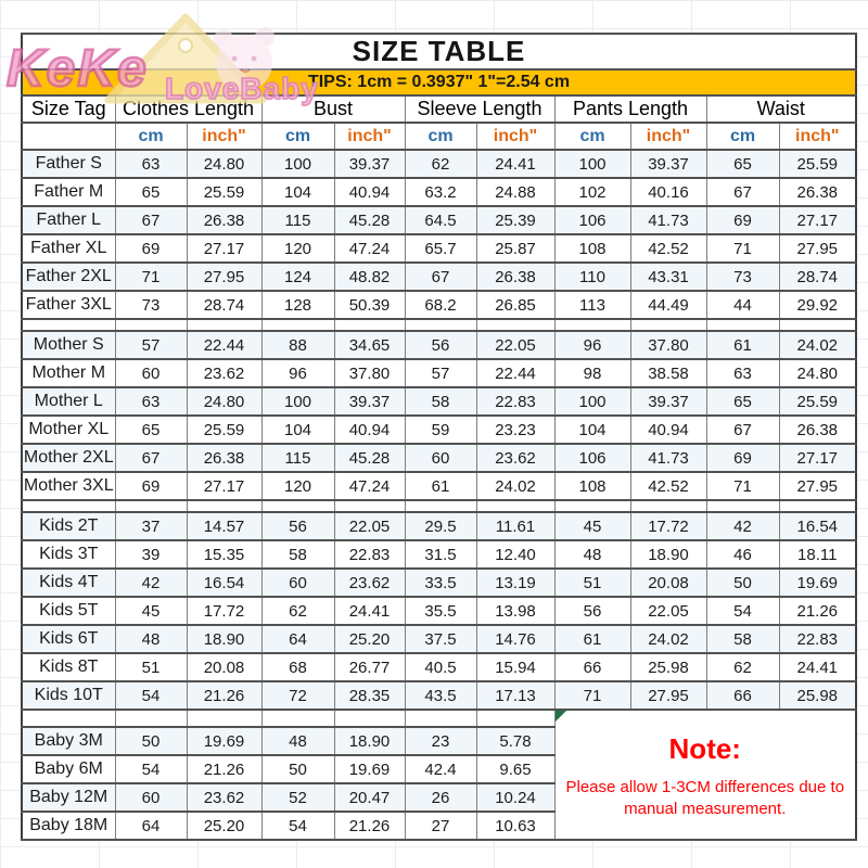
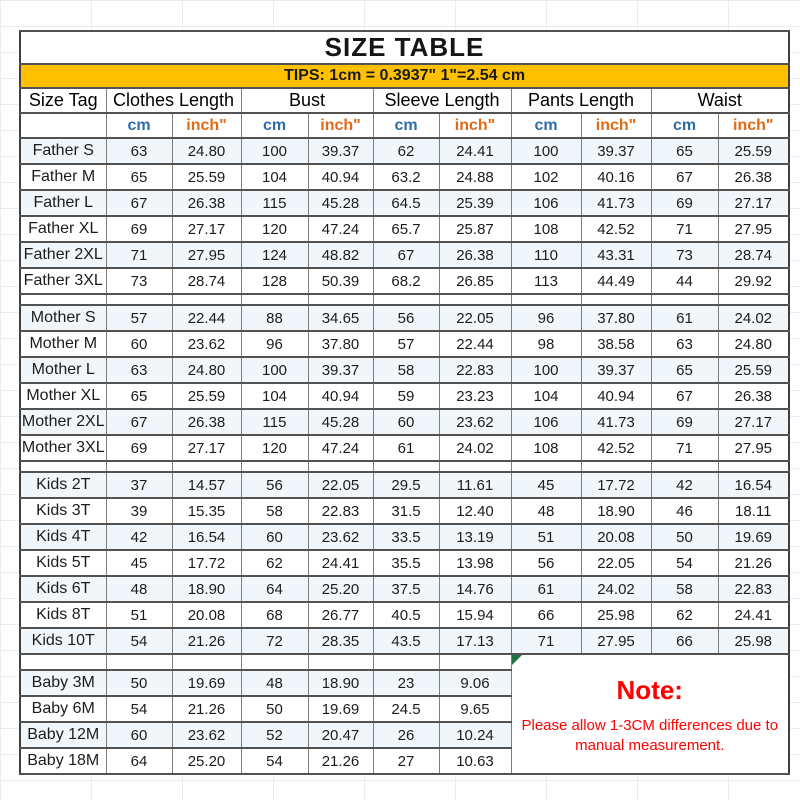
  SIZE TABLE
  TIPS: 1cm = 0.3937" 1"=2.54 cm
  Size Tag	Clothes Length	Bust	Sleeve Length	Pants Length	Waist
  	cm	inch"	cm	inch"	cm	inch"	cm	inch"	cm	inch"
  Father S	63	24.80	100	39.37	62	24.41	100	39.37	65	25.59
  Father M	65	25.59	104	40.94	63.2	24.88	102	40.16	67	26.38
  Father L	67	26.38	115	45.28	64.5	25.39	106	41.73	69	27.17
  Father XL	69	27.17	120	47.24	65.7	25.87	108	42.52	71	27.95
  Father 2XL	71	27.95	124	48.82	67	26.38	110	43.31	73	28.74
  Father 3XL	73	28.74	128	50.39	68.2	26.85	113	44.49	44	29.92
  Mother S	57	22.44	88	34.65	56	22.05	96	37.80	61	24.02
  Mother M	60	23.62	96	37.80	57	22.44	98	38.58	63	24.80
  Mother L	63	24.80	100	39.37	58	22.83	100	39.37	65	25.59
  Mother XL	65	25.59	104	40.94	59	23.23	104	40.94	67	26.38
  Mother 2XL	67	26.38	115	45.28	60	23.62	106	41.73	69	27.17
  Mother 3XL	69	27.17	120	47.24	61	24.02	108	42.52	71	27.95
  Kids 2T	37	14.57	56	22.05	29.5	11.61	45	17.72	42	16.54
  Kids 3T	39	15.35	58	22.83	31.5	12.40	48	18.90	46	18.11
  Kids 4T	42	16.54	60	23.62	33.5	13.19	51	20.08	50	19.69
  Kids 5T	45	17.72	62	24.41	35.5	13.98	56	22.05	54	21.26
  Kids 6T	48	18.90	64	25.20	37.5	14.76	61	24.02	58	22.83
  Kids 8T	51	20.08	68	26.77	40.5	15.94	66	25.98	62	24.41
  Kids 10T	54	21.26	72	28.35	43.5	17.13	71	27.95	66	25.98
  							Note:Please allow 1-3CM differences due to manual measurement.
- Baby 3M	50	19.69	48	18.90	23	5.78
+ Baby 3M	50	19.69	48	18.90	23	9.06
- Baby 6M	54	21.26	50	19.69	42.4	9.65
+ Baby 6M	54	21.26	50	19.69	24.5	9.65
  Baby 12M	60	23.62	52	20.47	26	10.24
  Baby 18M	64	25.20	54	21.26	27	10.63
- KeKe
- LoveBaby
